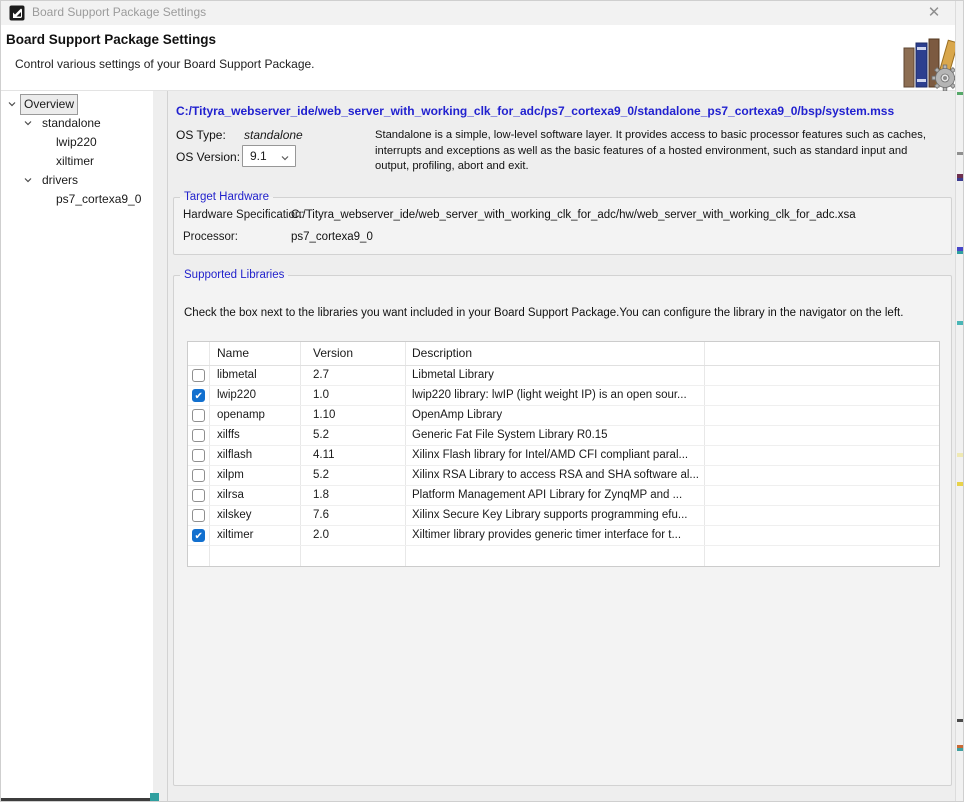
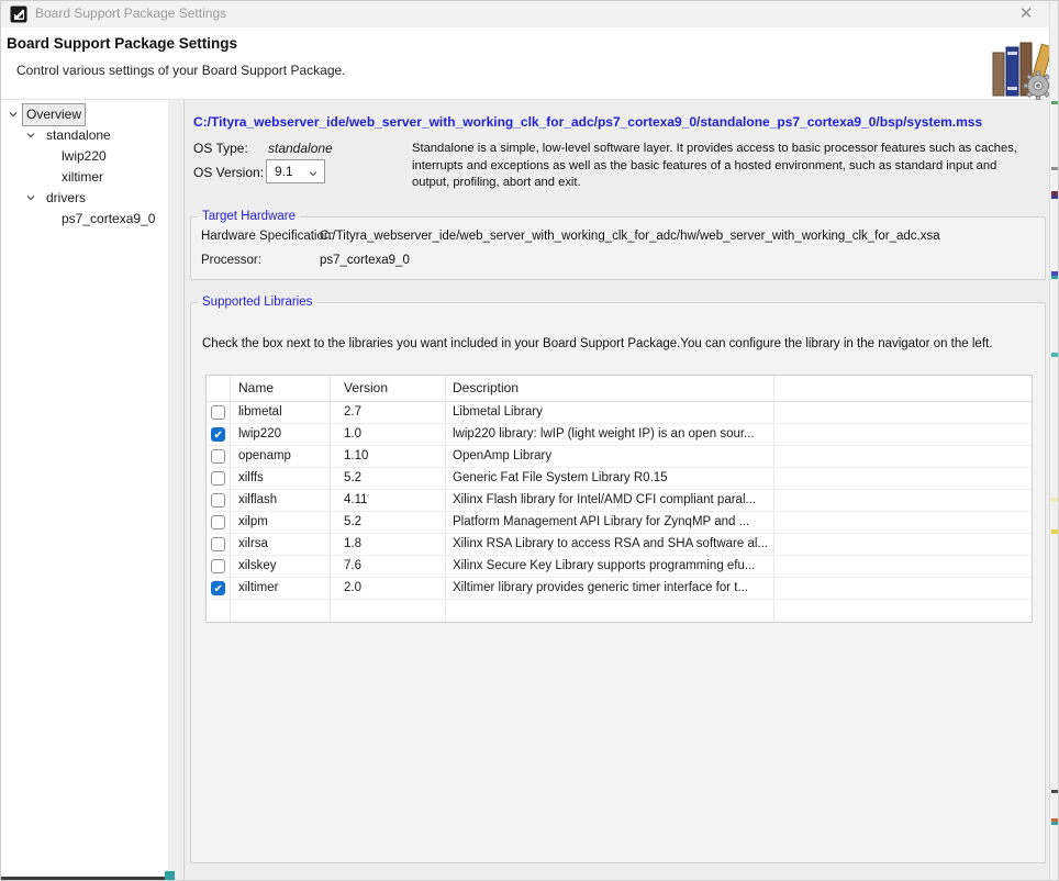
  Board Support Package Settings
  ✕
  Board Support Package Settings
  Control various settings of your Board Support Package.
  Overview
  standalone
  lwip220
  xiltimer
  drivers
  ps7_cortexa9_0
  C:/Tityra_webserver_ide/web_server_with_working_clk_for_adc/ps7_cortexa9_0/standalone_ps7_cortexa9_0/bsp/system.mss
  OS Type:
  standalone
  OS Version:
  9.1
  Standalone is a simple, low-level software layer. It provides access to basic processor features such as caches, interrupts and exceptions as well as the basic features of a hosted environment, such as standard input and output, profiling, abort and exit.
  Target Hardware
  Hardware Specification:
  C:/Tityra_webserver_ide/web_server_with_working_clk_for_adc/hw/web_server_with_working_clk_for_adc.xsa
  Processor:
  ps7_cortexa9_0
  Supported Libraries
  Check the box next to the libraries you want included in your Board Support Package.You can configure the library in the navigator on the left.
  Name
  Version
  Description
  libmetal
  2.7
  Libmetal Library
  lwip220
  1.0
  lwip220 library: lwIP (light weight IP) is an open sour...
  openamp
  1.10
  OpenAmp Library
  xilffs
  5.2
  Generic Fat File System Library R0.15
  xilflash
  4.11
  Xilinx Flash library for Intel/AMD CFI compliant paral...
  xilpm
  5.2
- Xilinx RSA Library to access RSA and SHA software al...
+ Platform Management API Library for ZynqMP and ...
  xilrsa
  1.8
- Platform Management API Library for ZynqMP and ...
+ Xilinx RSA Library to access RSA and SHA software al...
  xilskey
  7.6
  Xilinx Secure Key Library supports programming efu...
  xiltimer
  2.0
  Xiltimer library provides generic timer interface for t...
